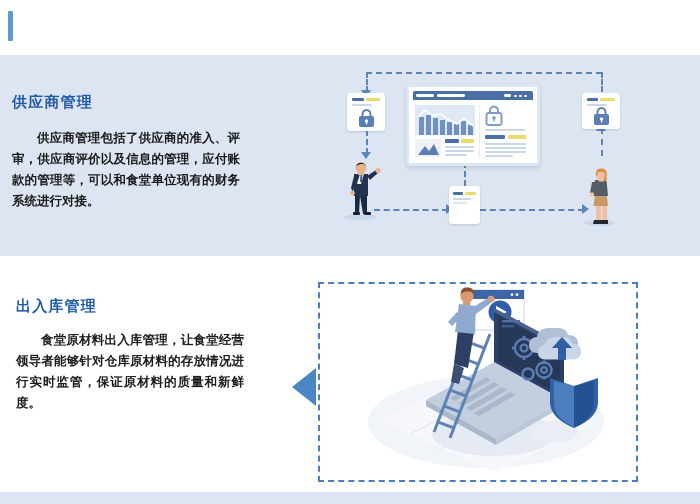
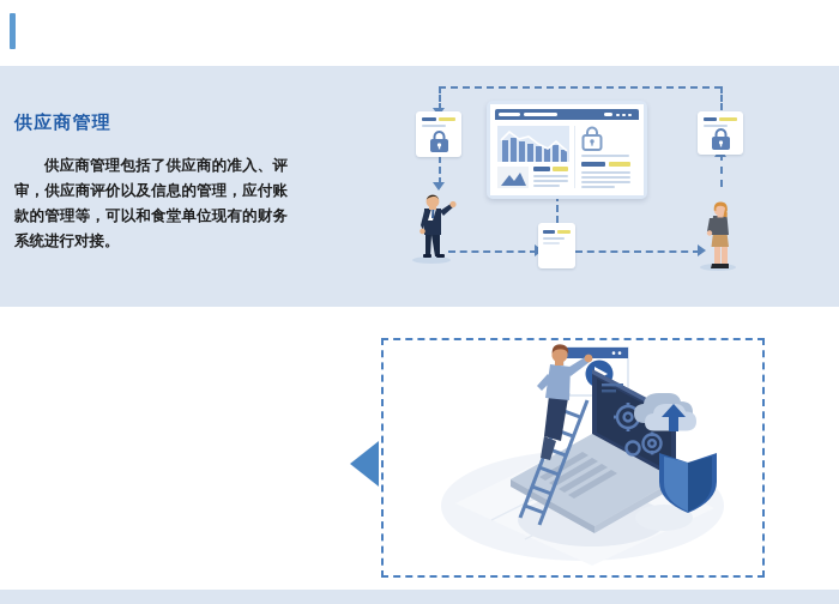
  供应商管理
  供应商管理包括了供应商的准入、评审，供应商评价以及信息的管理，应付账款的管理等，可以和食堂单位现有的财务系统进行对接。
- 出入库管理
- 食堂原材料出入库管理，让食堂经营领导者能够针对仓库原材料的存放情况进行实时监管，保证原材料的质量和新鲜度。
